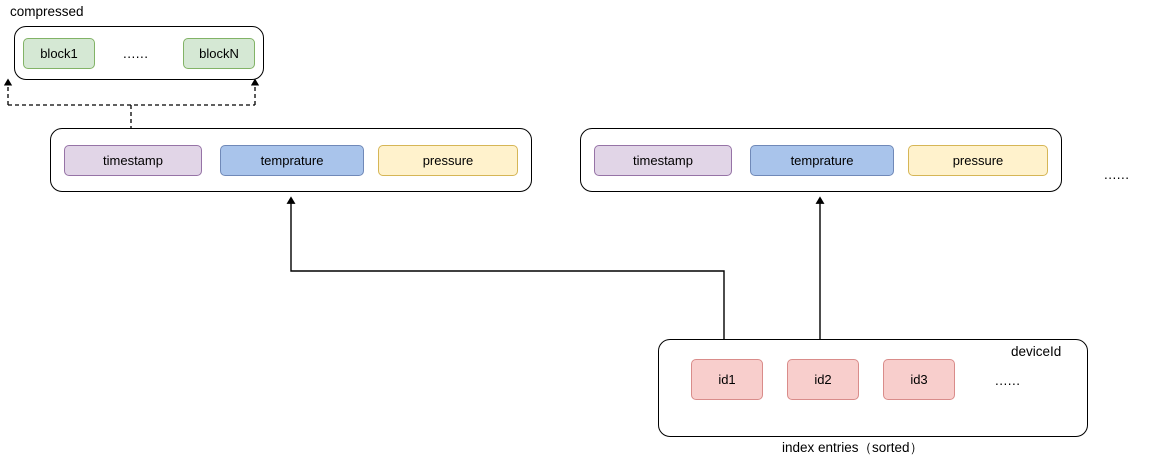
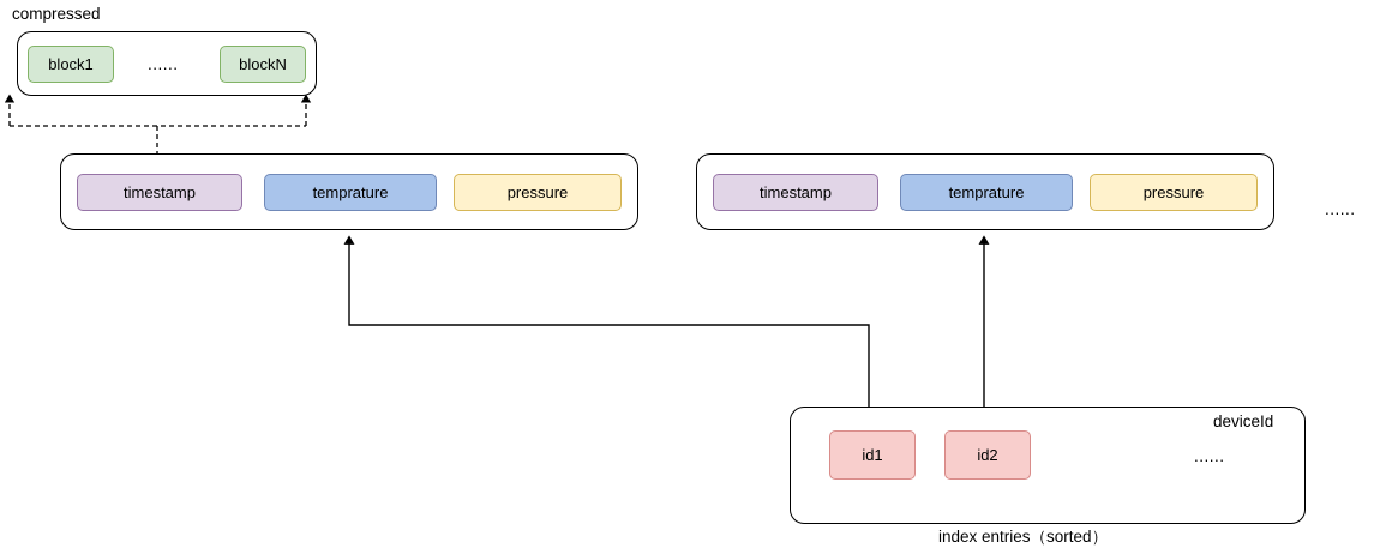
  compressed
  block1
  ......
  blockN
  timestamp
  temprature
  pressure
  timestamp
  temprature
  pressure
  ......
  deviceId
  id1
  id2
- id3
  ......
  index entries（sorted）
